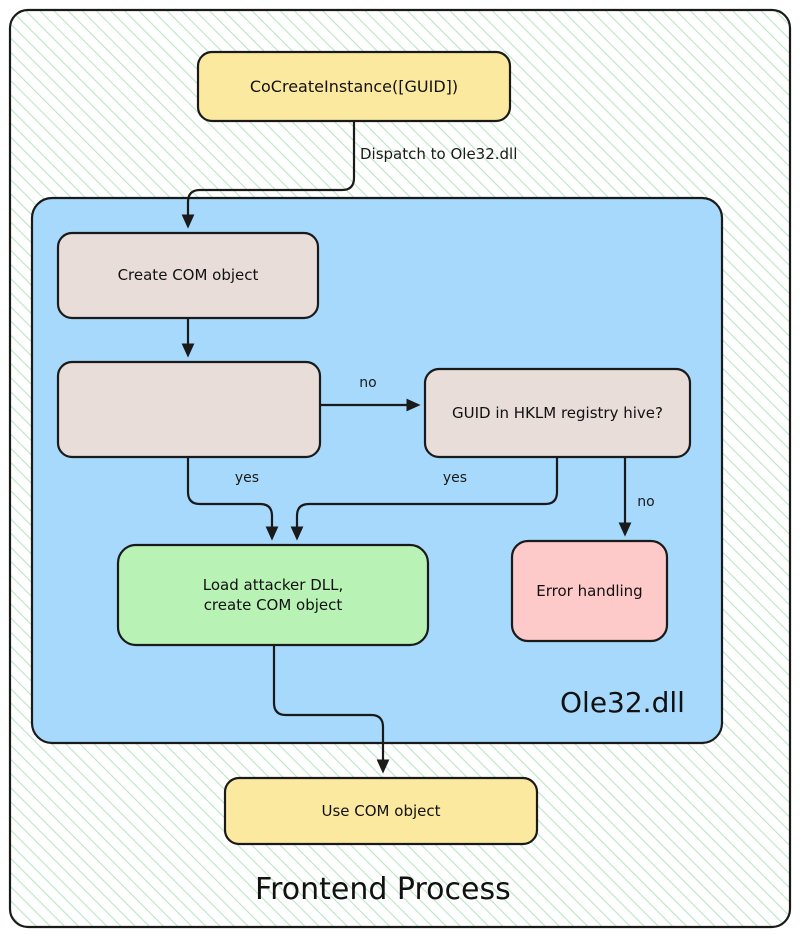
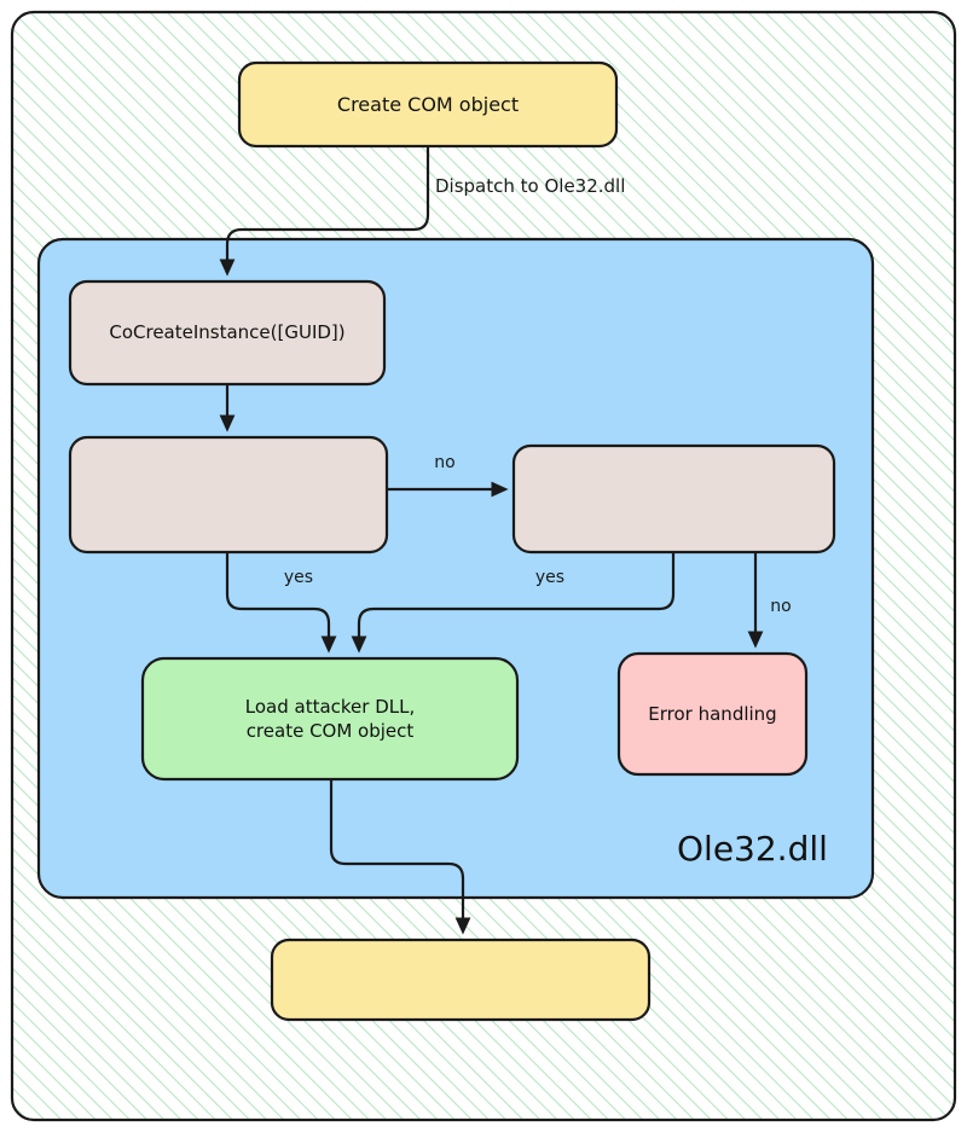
- CoCreateInstance([GUID])
+ Create COM object
  Dispatch to Ole32.dll
- Create COM object
+ CoCreateInstance([GUID])
  no
- GUID in HKLM registry hive?
  yes
  yes
  no
  Load attacker DLL,
  create COM object
  Error handling
  Ole32.dll
- Use COM object
- Frontend Process
